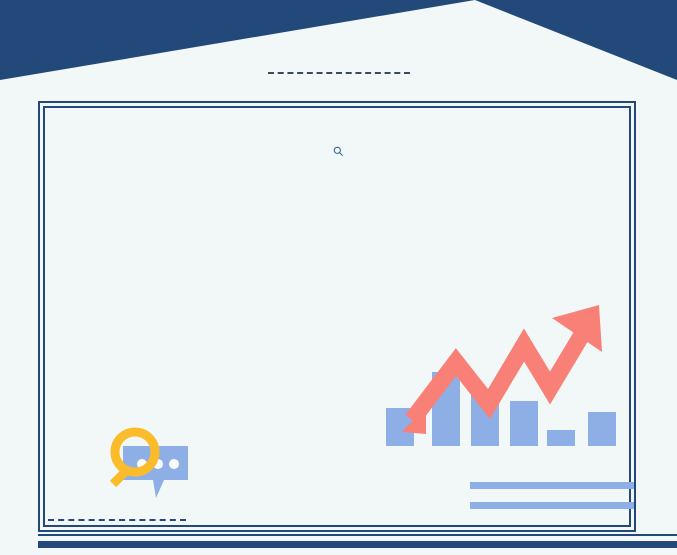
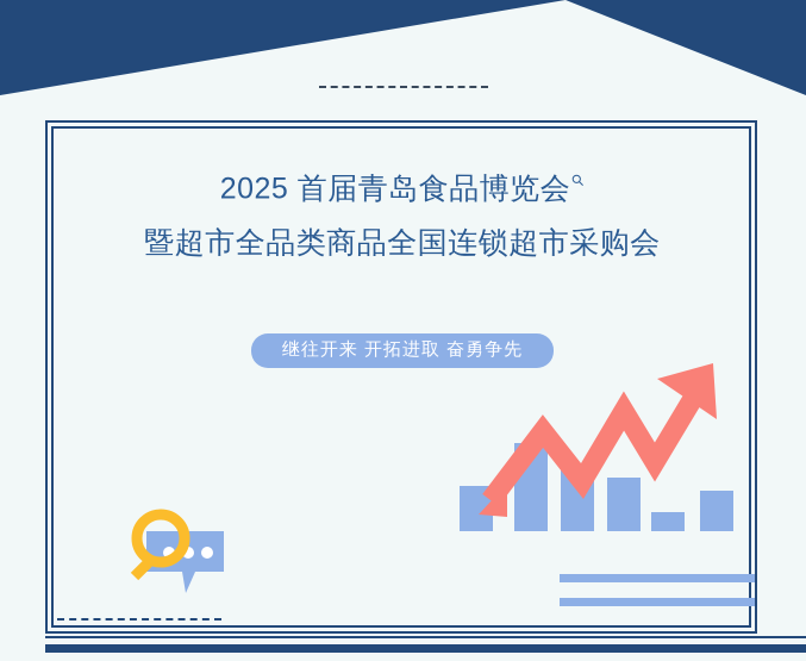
+ 2025 首届青岛食品博览会
+ 暨超市全品类商品全国连锁超市采购会
+ 继往开来 开拓进取 奋勇争先
